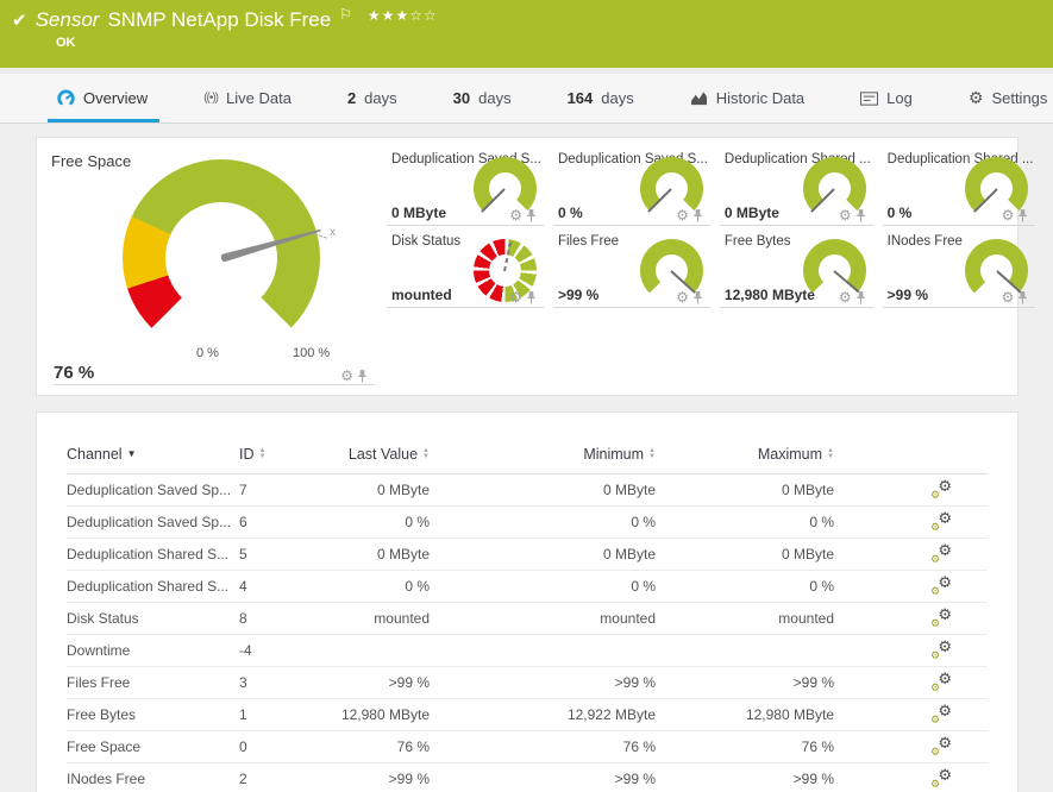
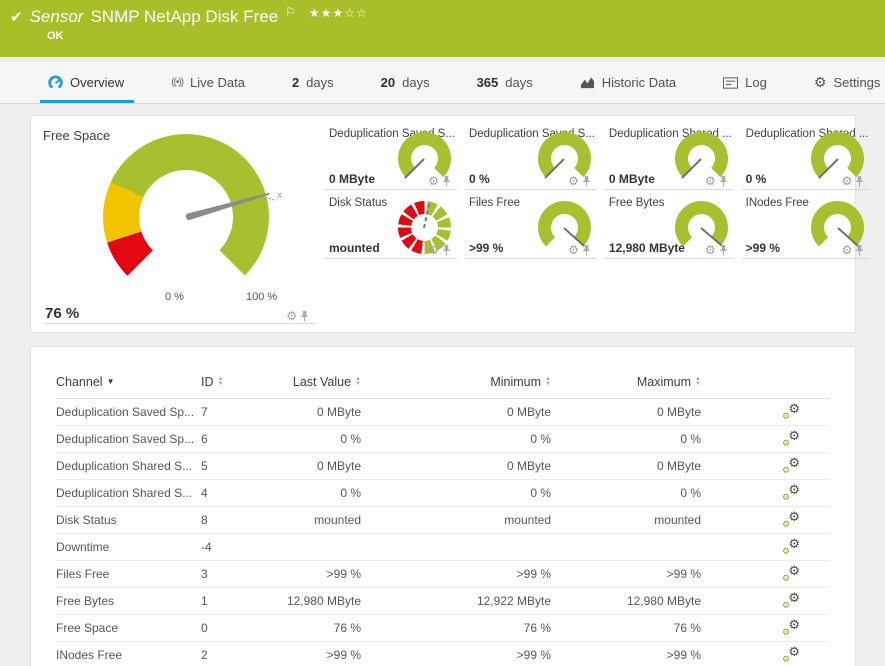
  ✔
  Sensor
  SNMP NetApp Disk Free
  ⚐
  ★★★☆☆
  OK
  Overview
  ((•))
  Live Data
  2
  days
- 30
+ 20
  days
- 164
+ 365
  days
  Historic Data
  Log
  ⚙
  Settings
  Free Space
  x
  0 %
  100 %
  76 %
  ⚙
  Deduplication S S...
  0 MByte
  ⚙
  Deduplication S S...
  0 %
  ⚙
  Deduplication Sd ...
  0 MByte
  ⚙
  Deduplication Sd ...
  0 %
  ⚙
  Disk Status
  mounted
  ⚙
  Files Free
  >99 %
  ⚙
  Free Bytes
  12,980 MByte
  ⚙
  INodes Free
  >99 %
  ⚙
  Channel
  ▼
  ID
  Last Value
  Minimum
  Maximum
  Deduplication Saved Sp...
  7
  0 MByte
  0 MByte
  0 MByte
  ⚙
  ⚙
  Deduplication Saved Sp...
  6
  0 %
  0 %
  0 %
  ⚙
  ⚙
  Deduplication Shared S...
  5
  0 MByte
  0 MByte
  0 MByte
  ⚙
  ⚙
  Deduplication Shared S...
  4
  0 %
  0 %
  0 %
  ⚙
  ⚙
  Disk Status
  8
  mounted
  mounted
  mounted
  ⚙
  ⚙
  Downtime
  -4
  ⚙
  ⚙
  Files Free
  3
  >99 %
  >99 %
  >99 %
  ⚙
  ⚙
  Free Bytes
  1
  12,980 MByte
  12,922 MByte
  12,980 MByte
  ⚙
  ⚙
  Free Space
  0
  76 %
  76 %
  76 %
  ⚙
  ⚙
  INodes Free
  2
  >99 %
  >99 %
  >99 %
  ⚙
  ⚙
